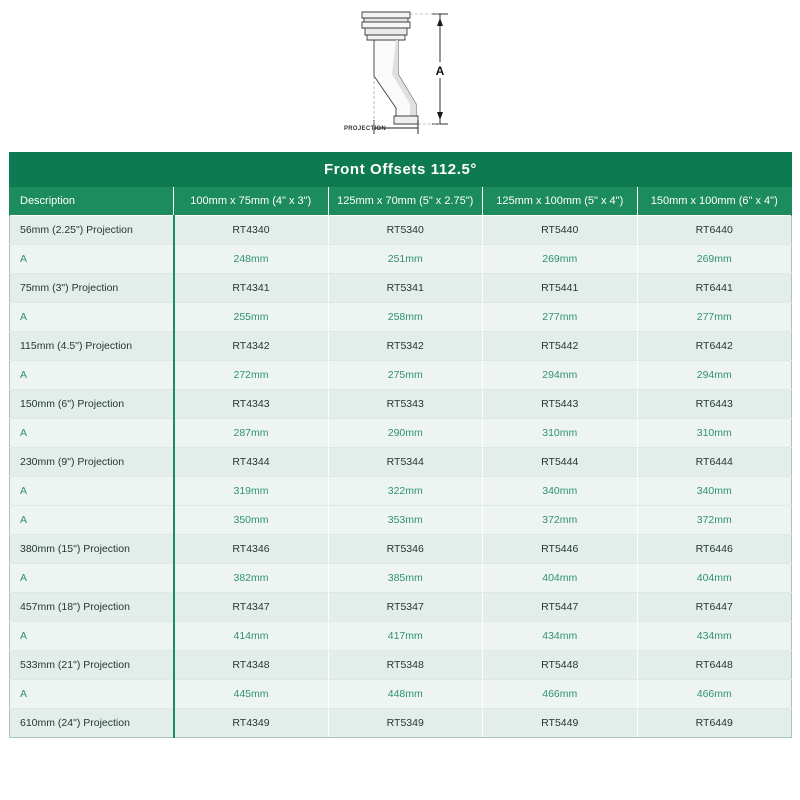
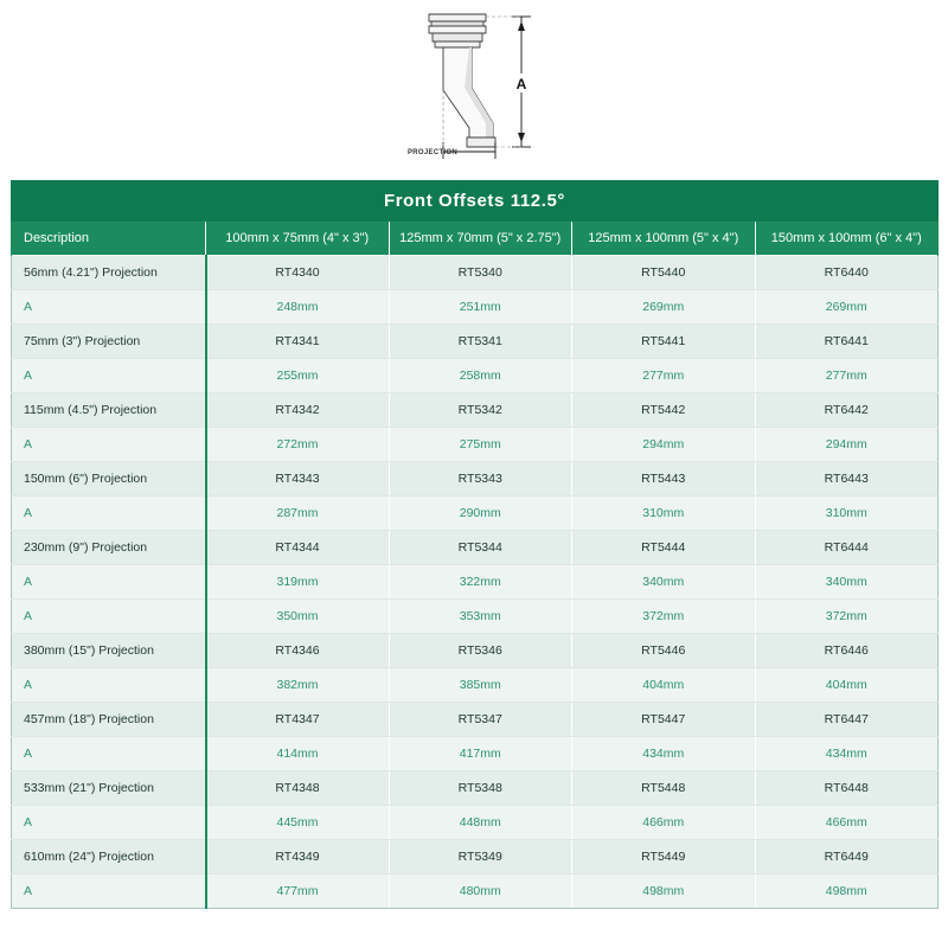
  A
  Front Offsets 112.5°
  Description	100mm x 75mm (4" x 3")	125mm x 70mm (5" x 2.75")	125mm x 100mm (5" x 4")	150mm x 100mm (6" x 4")
- 56mm (2.25") Projection	RT4340	RT5340	RT5440	RT6440
+ 56mm (4.21") Projection	RT4340	RT5340	RT5440	RT6440
  A	248mm	251mm	269mm	269mm
  75mm (3") Projection	RT4341	RT5341	RT5441	RT6441
  A	255mm	258mm	277mm	277mm
  115mm (4.5") Projection	RT4342	RT5342	RT5442	RT6442
  A	272mm	275mm	294mm	294mm
  150mm (6") Projection	RT4343	RT5343	RT5443	RT6443
  A	287mm	290mm	310mm	310mm
  230mm (9") Projection	RT4344	RT5344	RT5444	RT6444
  A	319mm	322mm	340mm	340mm
  A	350mm	353mm	372mm	372mm
  380mm (15") Projection	RT4346	RT5346	RT5446	RT6446
  A	382mm	385mm	404mm	404mm
  457mm (18") Projection	RT4347	RT5347	RT5447	RT6447
  A	414mm	417mm	434mm	434mm
  533mm (21") Projection	RT4348	RT5348	RT5448	RT6448
  A	445mm	448mm	466mm	466mm
  610mm (24") Projection	RT4349	RT5349	RT5449	RT6449
+ A	477mm	480mm	498mm	498mm
